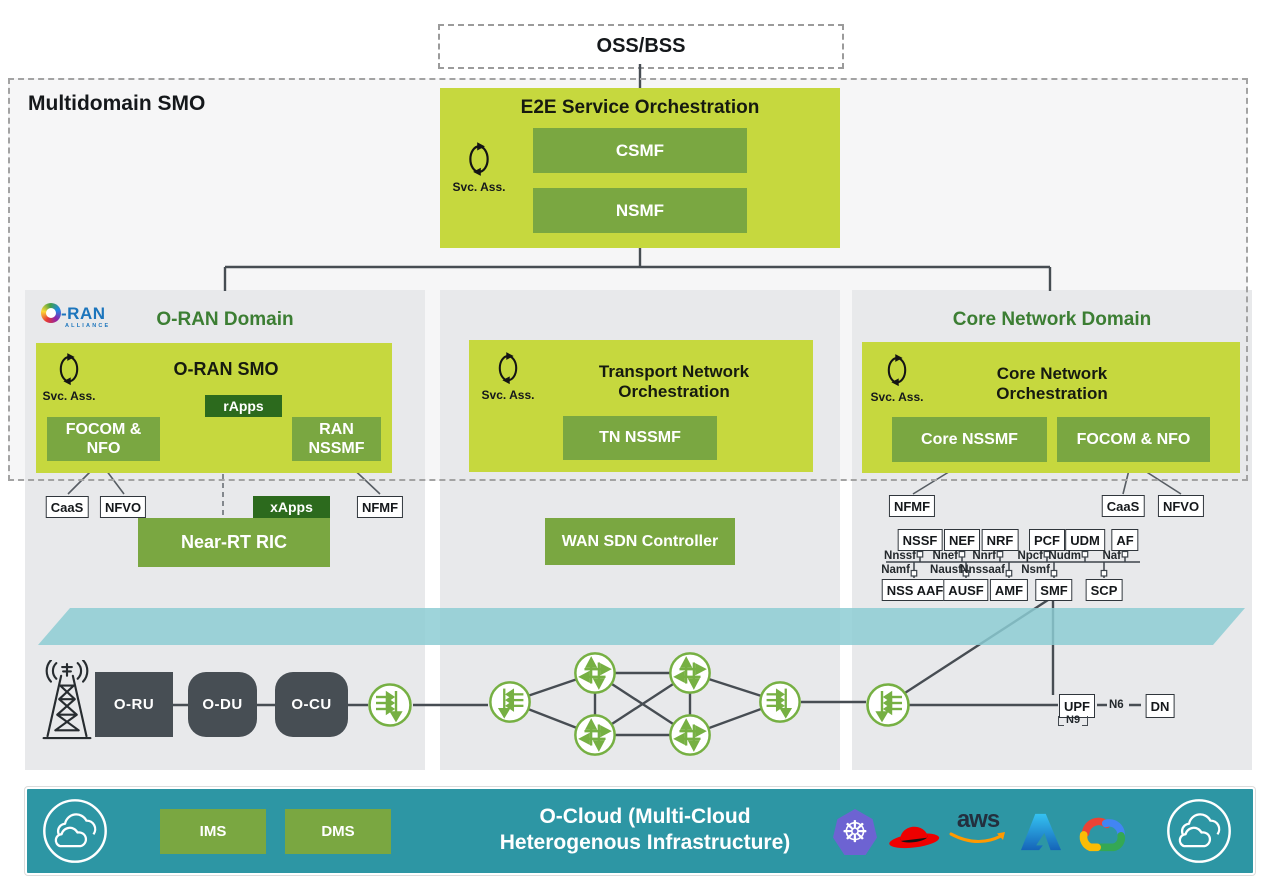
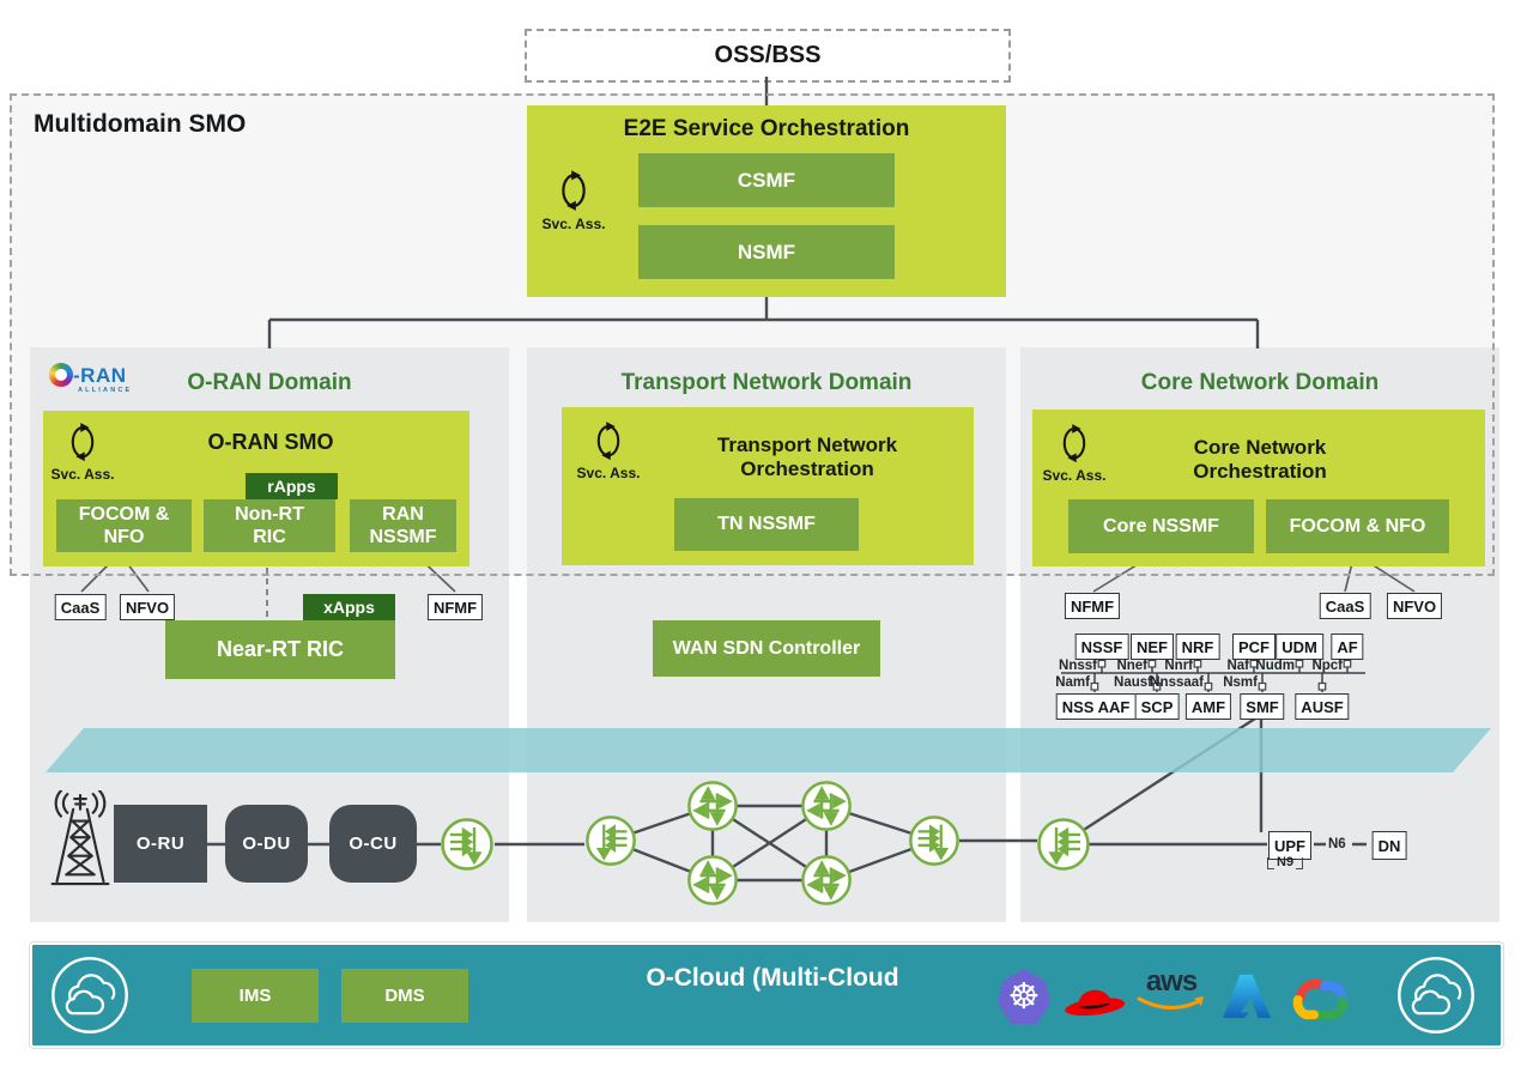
  OSS/BSS
  Multidomain SMO
  E2E Service Orchestration
  Svc. Ass.
  CSMF
  NSMF
  -RAN
  O-RAN Domain
  O-RAN SMO
  Svc. Ass.
  rApps
  FOCOM & NFO
+ Non-RT RIC
  RAN NSSMF
  CaaS
  NFVO
  NFMF
  xApps
  Near-RT RIC
+ Transport Network Domain
  Transport Network Orchestration
  Svc. Ass.
  TN NSSMF
  WAN SDN Controller
  Core Network Domain
  Core Network Orchestration
  Svc. Ass.
  Core NSSMF
  FOCOM & NFO
  NFMF
  CaaS
  NFVO
  NSSF
  NEF
  NRF
  PCF
  UDM
  AF
  Nnssf
  Nnef
  Nnrf
- Npcf
+ Naf
  Nudm
- Naf
+ Npcf
  Namf
  Nausf
  Nnssaaf
  Nsmf
  NSS AAF
- AUSF
+ SCP
  AMF
  SMF
- SCP
+ AUSF
  UPF
  N6
  DN
  N9
  O-RU
  O-DU
  O-CU
  IMS
  DMS
  O-Cloud (Multi-Cloud
- Heterogenous Infrastructure)
  ☸
  aws
